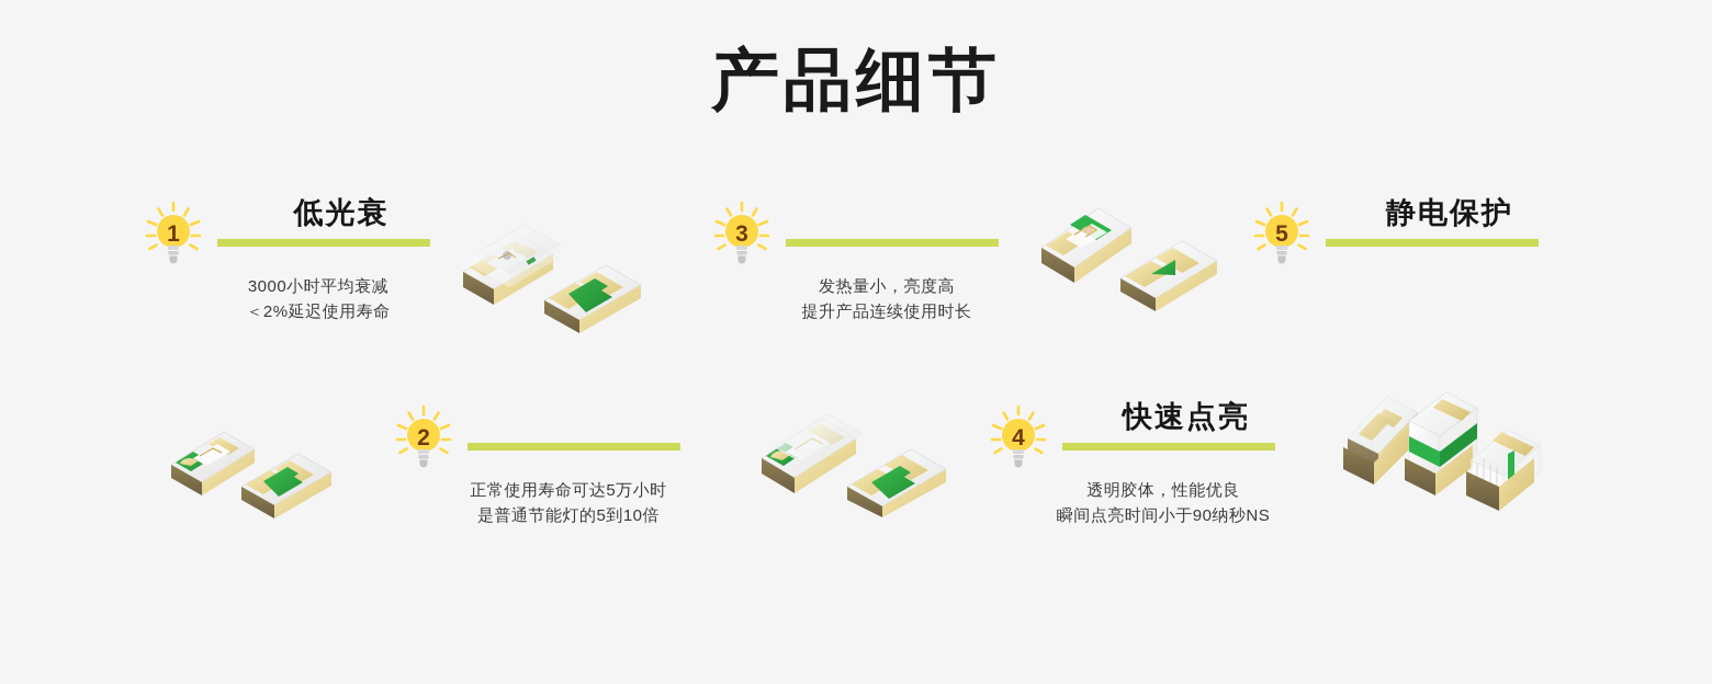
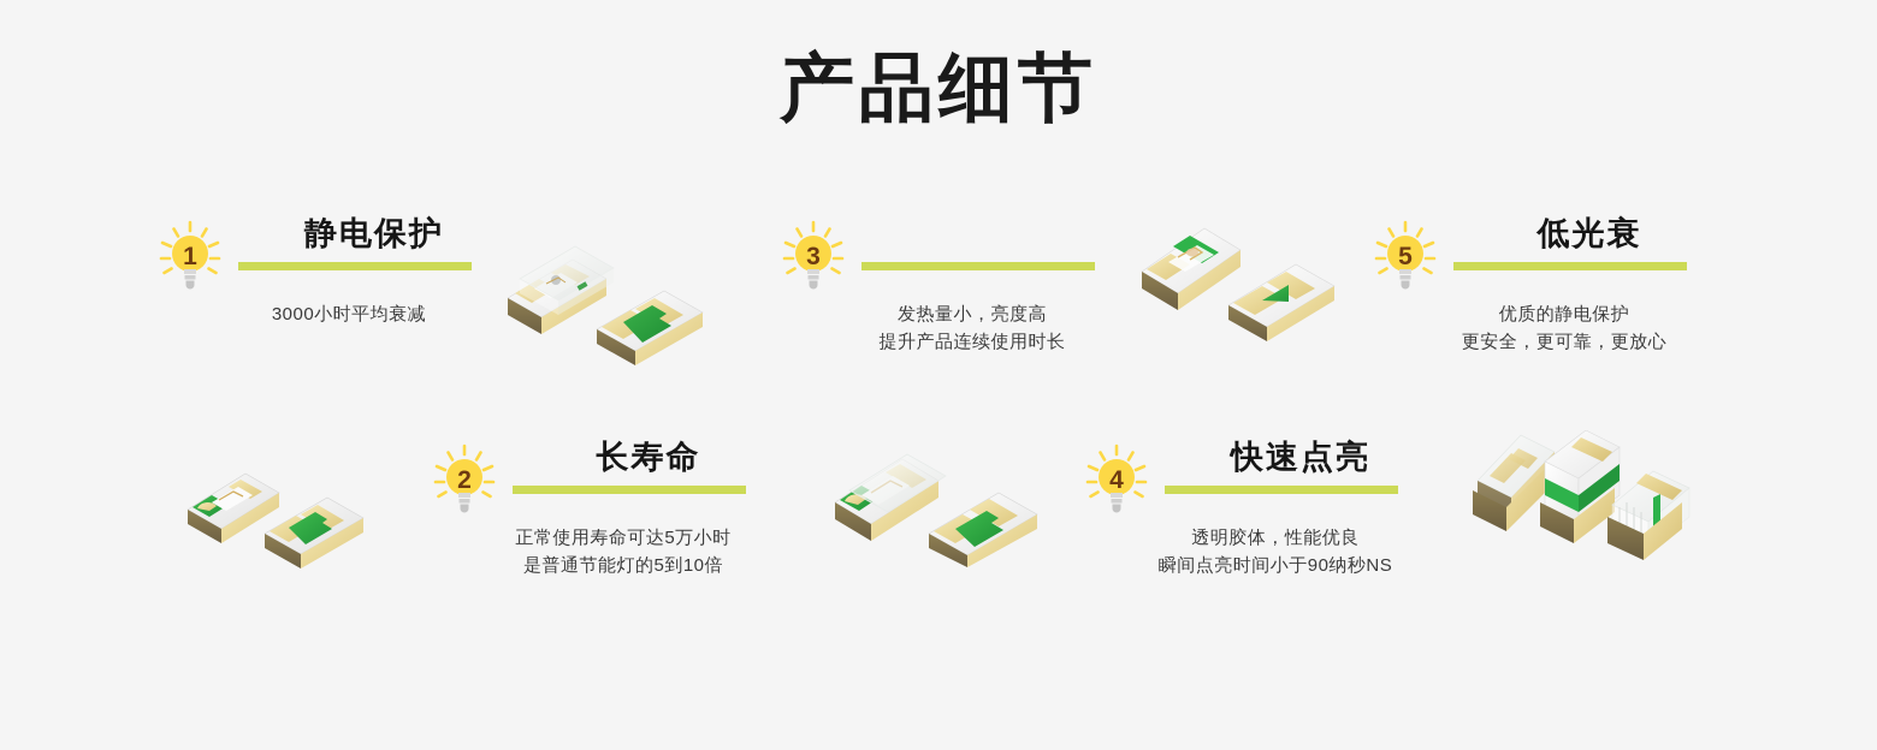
  产品细节
  1
- 低光衰
+ 静电保护
  3000小时平均衰减
- ＜2%延迟使用寿命
  3
  发热量小，亮度高
  提升产品连续使用时长
  5
- 静电保护
+ 低光衰
+ 优质的静电保护
+ 更安全，更可靠，更放心
  2
+ 长寿命
  正常使用寿命可达5万小时
  是普通节能灯的5到10倍
  4
  快速点亮
  透明胶体，性能优良
  瞬间点亮时间小于90纳秒NS
